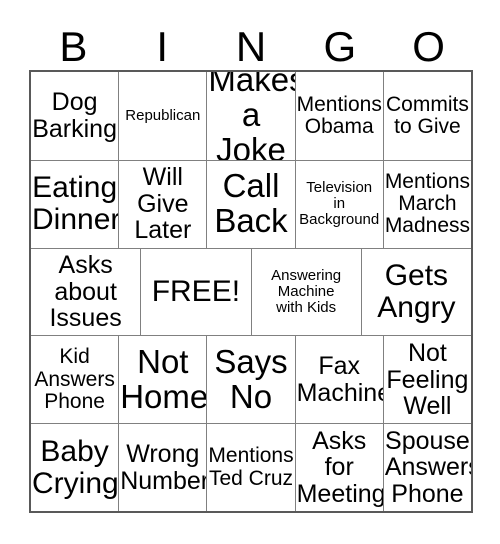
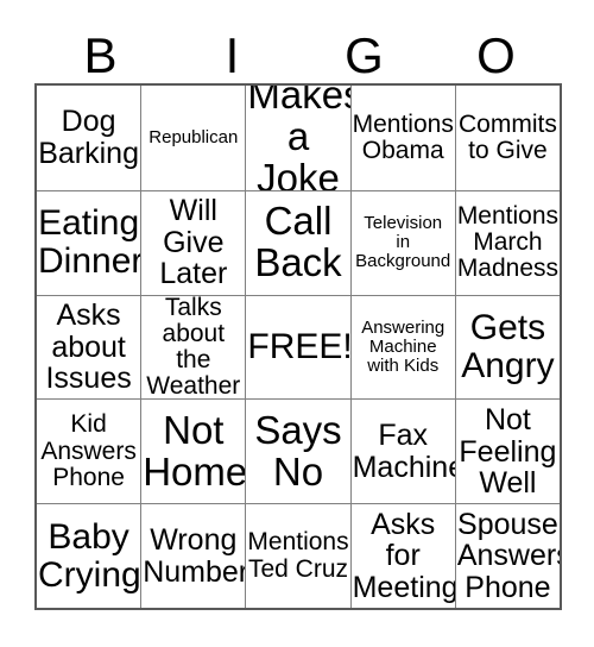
  B
  I
- N
  G
  O
  Dog
  Barking
  Republican
  Make
  a Joke
  Mentions
  Obama
  Commits
  to Give
  Eating
  Dinner
  Will
  Give
  Later
  Call
  Back
  Television
  in
  Background
  Mentions
  March
  Madness
  Asks
  about
  Issues
+ Talks
+ about the
+ Weather
  FREE!
  Answering
  Machine
  with Kids
  Gets
  Angry
  Kid
  Answers
  Phone
  Not
  Home
  Says
  No
  Fax
  Machin
  Not
  Feeling
  Well
  Baby
  Crying
  Wrong
  Number
  Mentions
  Ted Cruz
  Asks
  for
  Meeting
  Spouse
  Answer
  Phone
